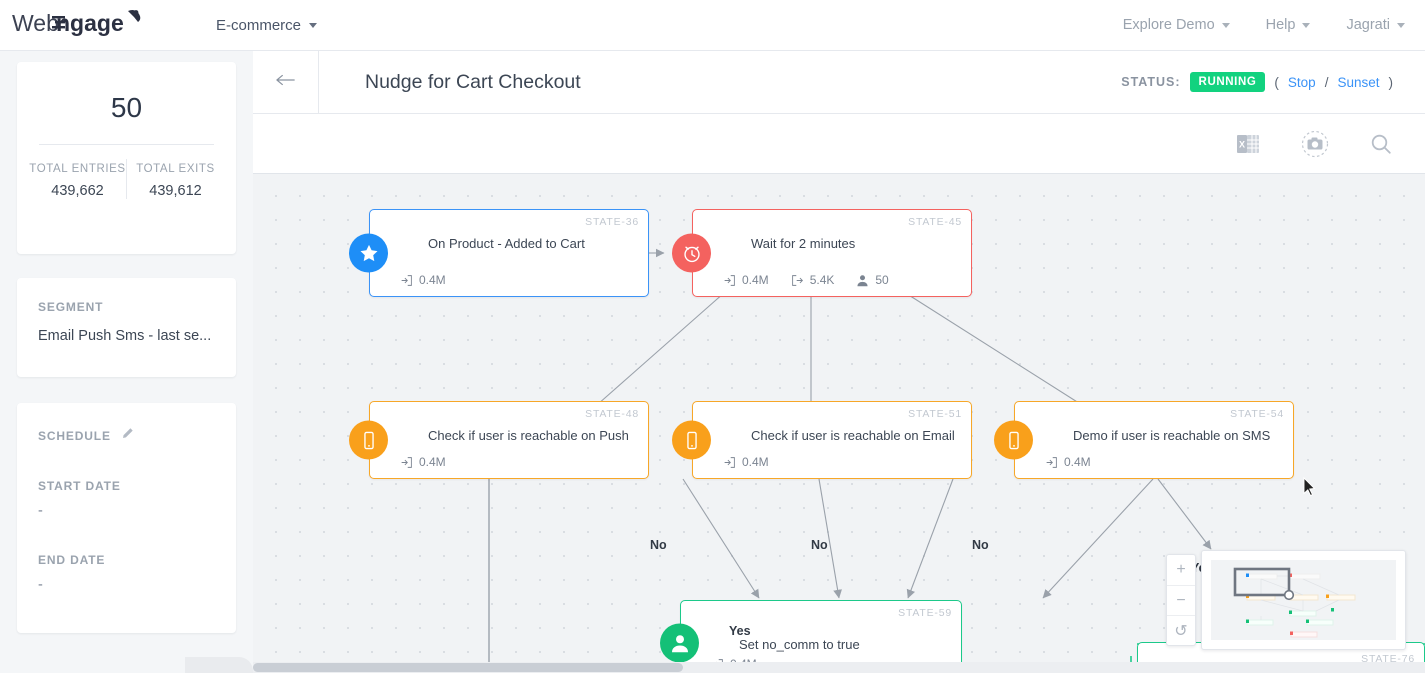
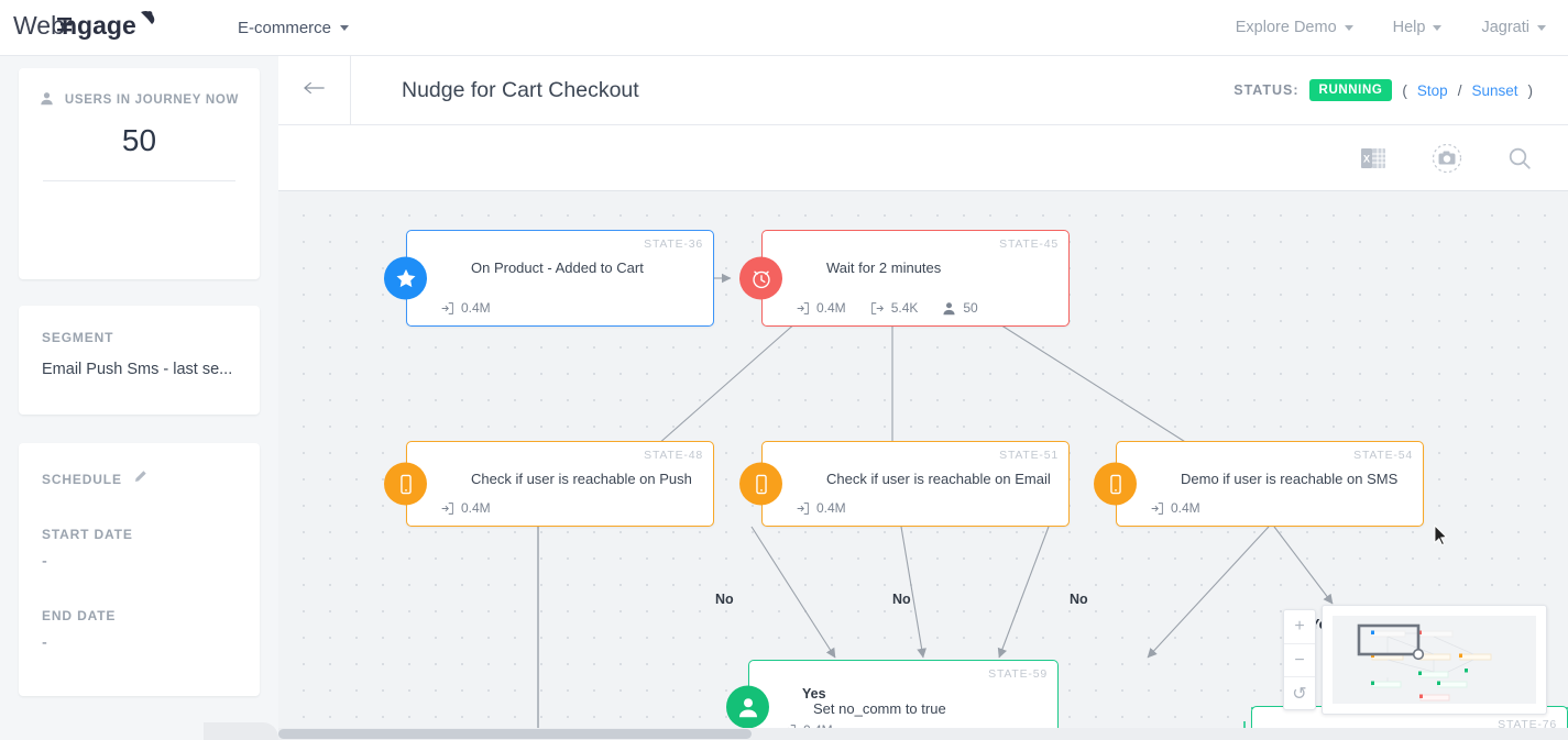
  Web
  gage
  E-commerce
  Explore Demo
  Help
  Jagrati
+ USERS IN JOURNEY NOW
  50
- TOTAL ENTRIES
- 439,662
- TOTAL EXITS
- 439,612
  SEGMENT
  Email Push Sms - last se...
  SCHEDULE
  START DATE
  -
  END DATE
  -
  Nudge for Cart Checkout
  STATUS:
  RUNNING
  (
  Stop
  /
  Sunset
  )
  X
  STATE-36
  On Product - Added to Cart
  0.4M
  STATE-45
  Wait for 2 minutes
  0.4M
  5.4K
  50
  STATE-48
  Check if user is reachable on Push
  0.4M
  STATE-51
  Check if user is reachable on Email
  0.4M
  STATE-54
  Demo if user is reachable on SMS
  0.4M
  STATE-59
  Set no_comm to true
  STATE-76
  Yes
  No
  No
  No
  +
  −
  ↺
